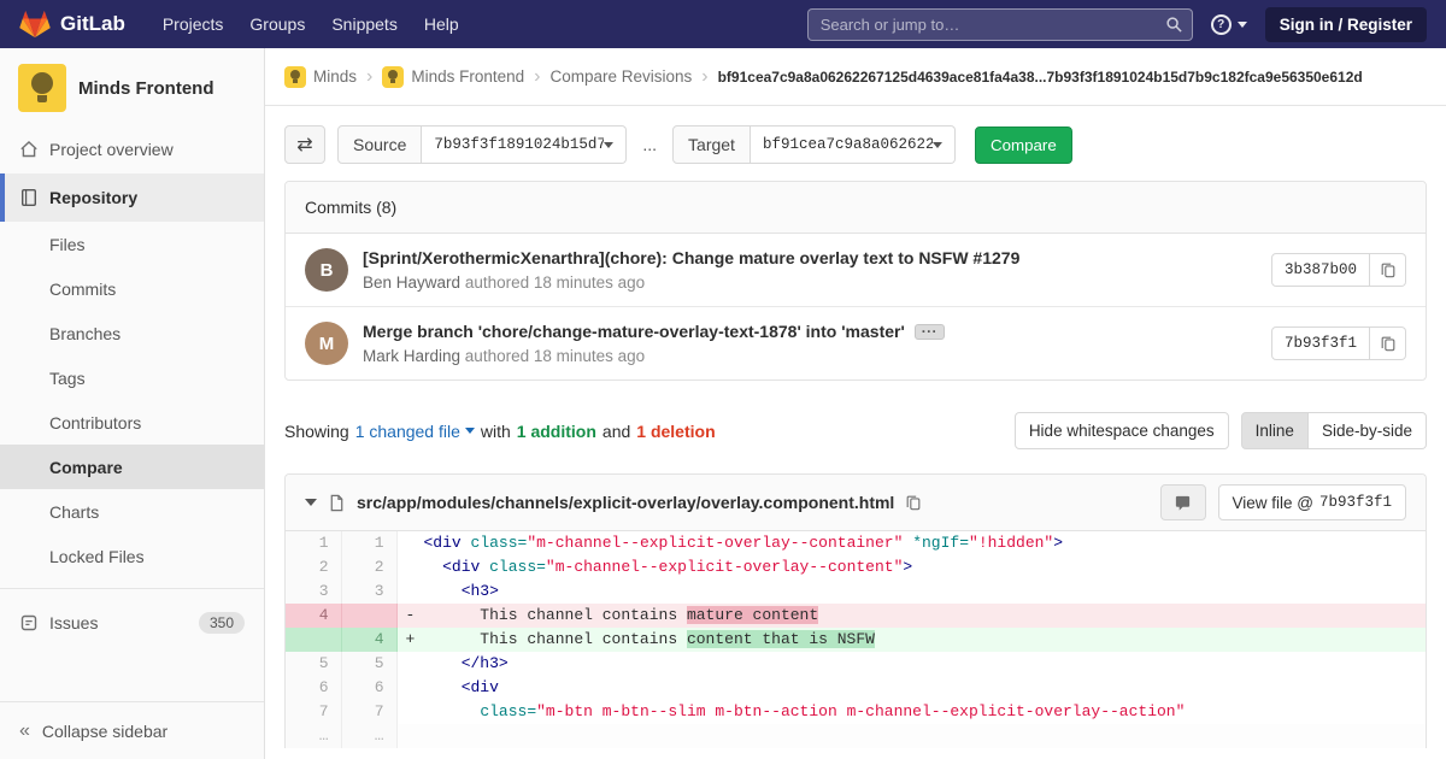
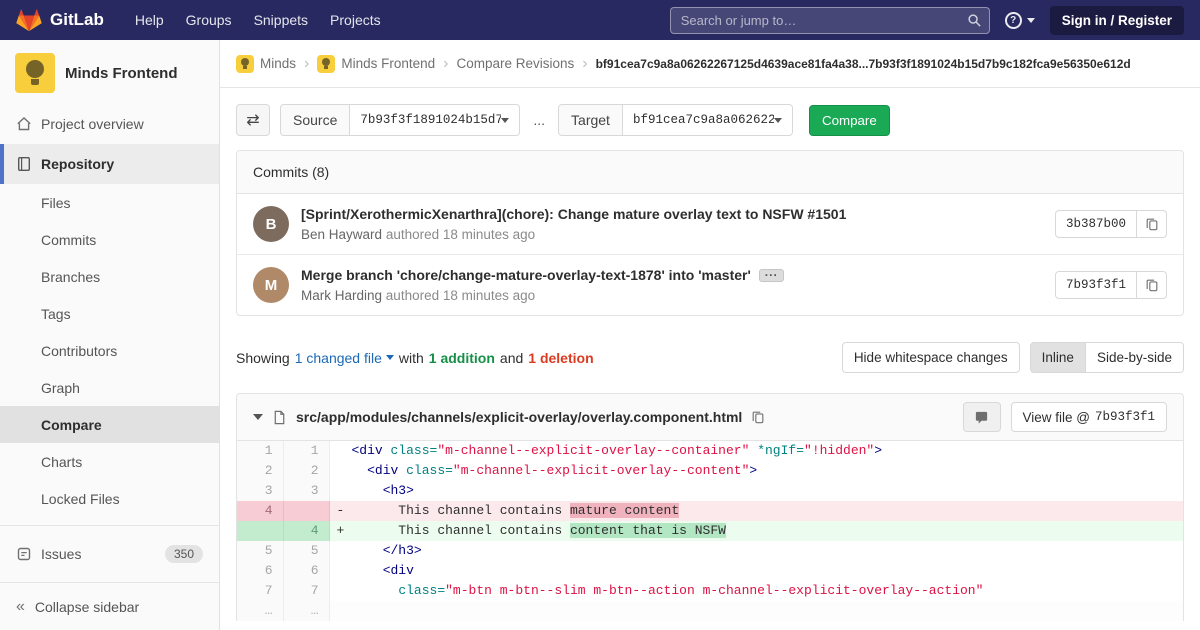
  GitLab
- Projects
+ Help
  Groups
  Snippets
- Help
+ Projects
  Search or jump to…
  ?
  Sign in / Register
  Minds Frontend
  Project overview
  Repository
  Files
  Commits
  Branches
  Tags
  Contributors
+ Graph
  Compare
  Charts
  Locked Files
  Issues
  350
  «
  Collapse sidebar
  Minds
  ›
  Minds Frontend
  ›
  Compare Revisions
  ›
  bf91cea7c9a8a06262267125d4639ace81fa4a38...7b93f3f1891024b15d7b9c182fca9e56350e612d
  ⇄
  Source
  7b93f3f1891024b15d7
  ...
  Target
  bf91cea7c9a8a062622
  Compare
  Commits (8)
  B
- [Sprint/XerothermicXenarthra](chore): Change mature overlay text to NSFW #1279
+ [Sprint/XerothermicXenarthra](chore): Change mature overlay text to NSFW #1501
  Ben Hayward authored 18 minutes ago
  3b387b00
  M
  Merge branch 'chore/change-mature-overlay-text-1878' into 'master'
  ...
  Mark Harding authored 18 minutes ago
  7b93f3f1
  Showing
  1 changed file
  with
  1 addition
  and
  1 deletion
  Hide whitespace changes
  Inline
  Side-by-side
  src/app/modules/channels/explicit-overlay/overlay.component.html
  View file @
  7b93f3f1
  1	1	<div class="m-channel--explicit-overlay--container" *ngIf="!hidden">
  2	2	<div class="m-channel--explicit-overlay--content">
  3	3	<h3>
  4		- This channel contains mature content
  	4	+ This channel contains content that is NSFW
  5	5	</h3>
  6	6	<div
  7	7	class="m-btn m-btn--slim m-btn--action m-channel--explicit-overlay--action"
  …	…
